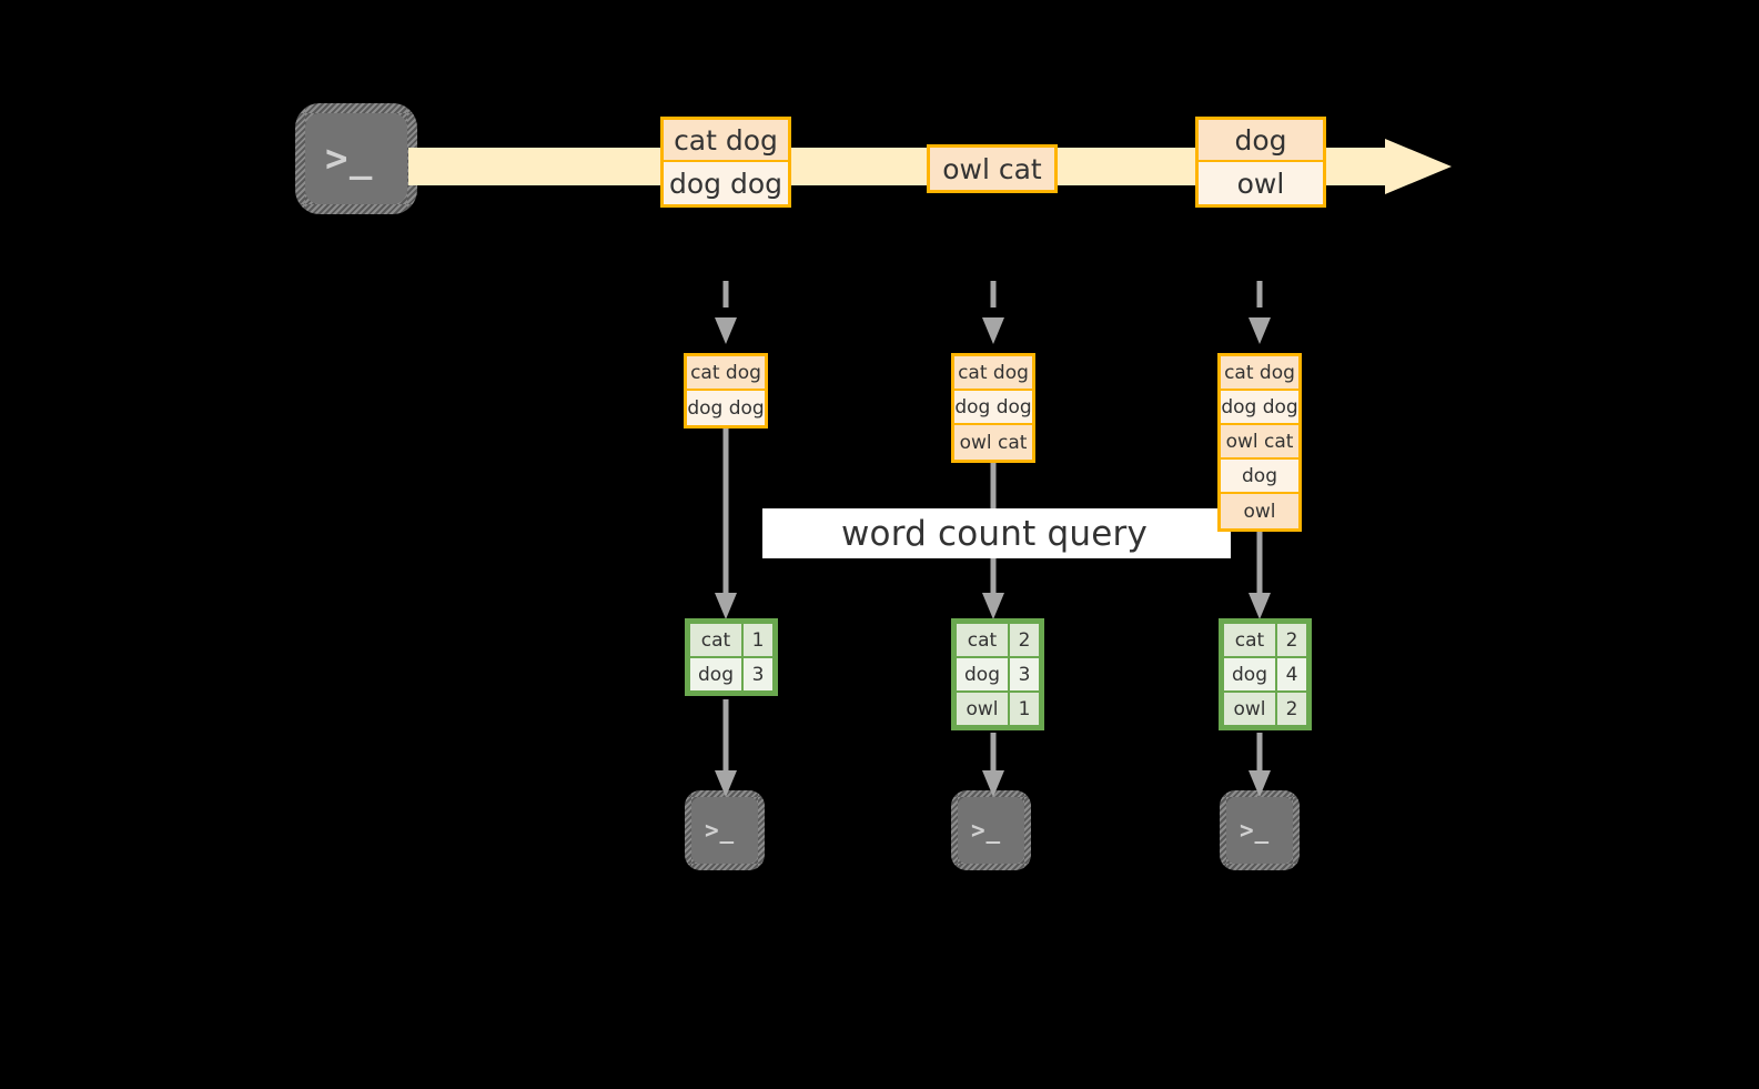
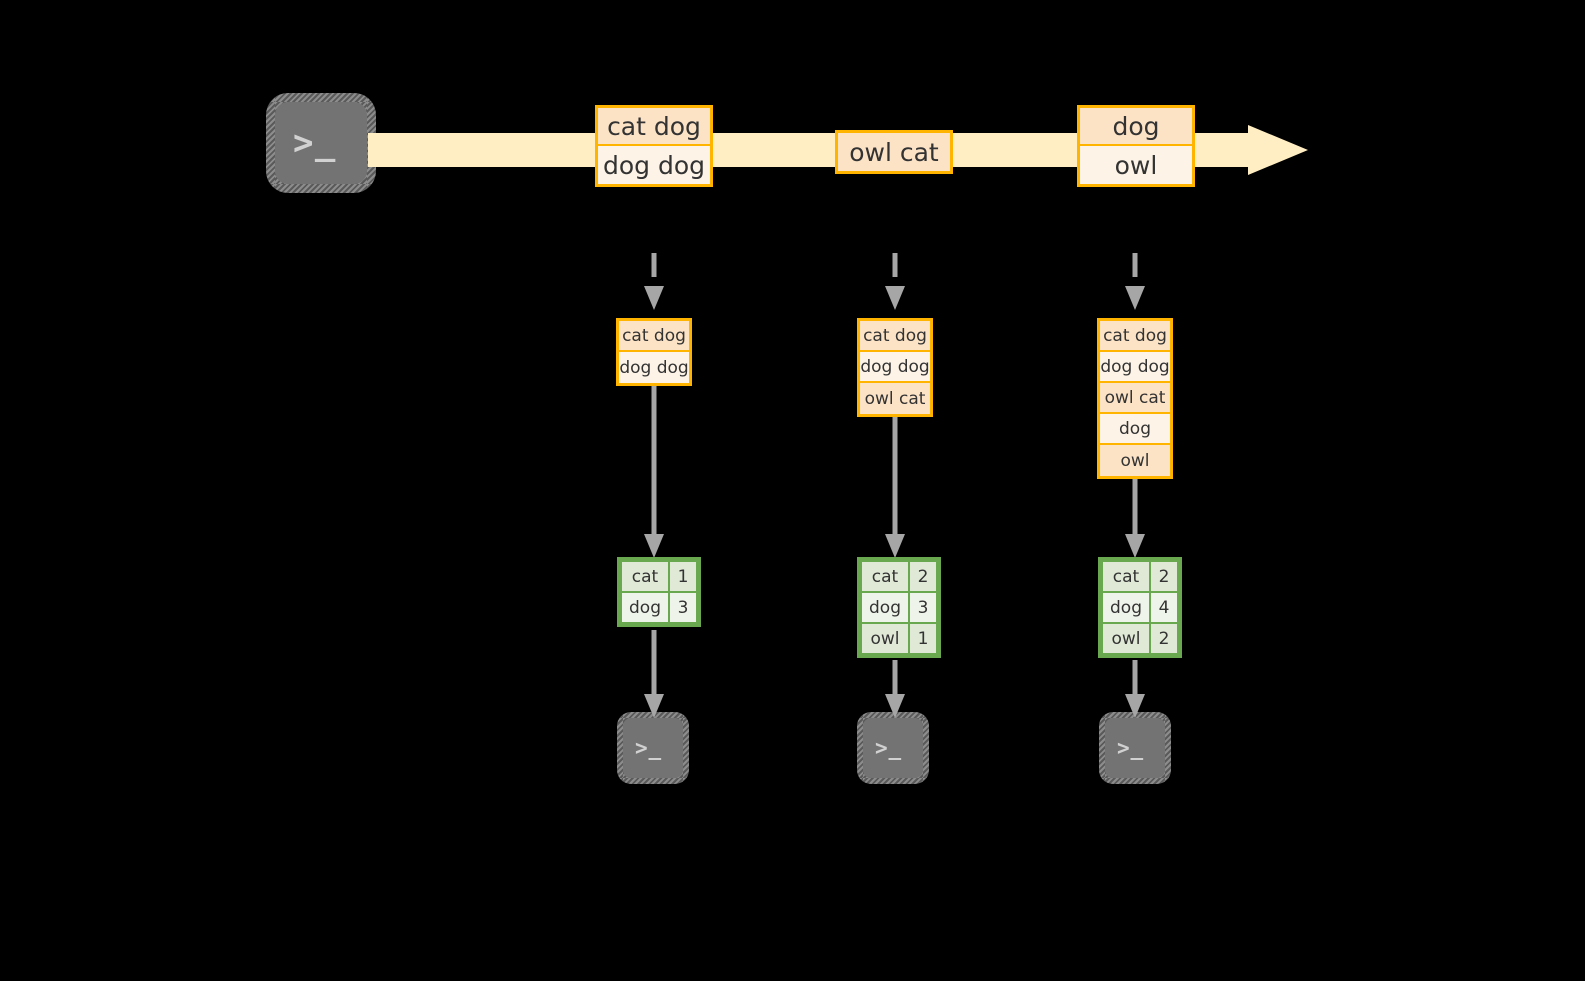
  >_
  cat dog
  dog dog
  owl cat
  dog
  owl
  cat dog
  dog dog
  cat dog
  dog dog
  owl cat
  cat dog
  dog dog
  owl cat
  dog
  owl
- word count query
  cat	1
  dog	3
  cat	2
  dog	3
  owl	1
  cat	2
  dog	4
  owl	2
  >_
  >_
  >_
